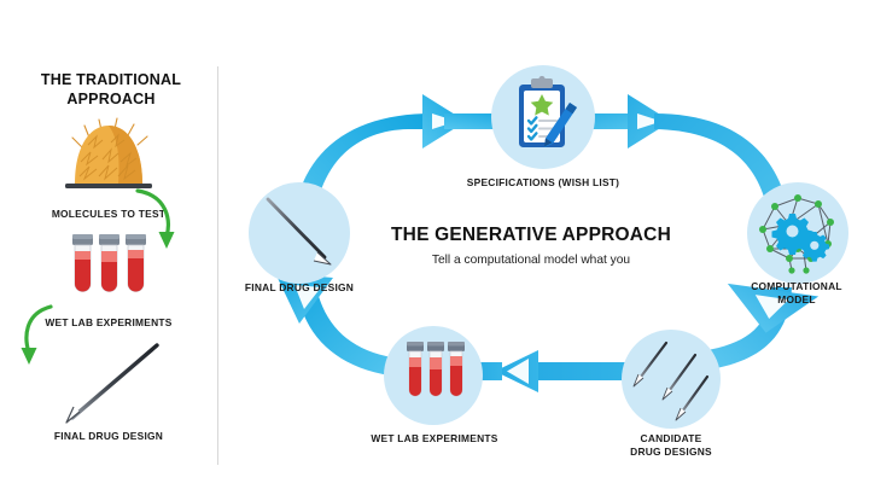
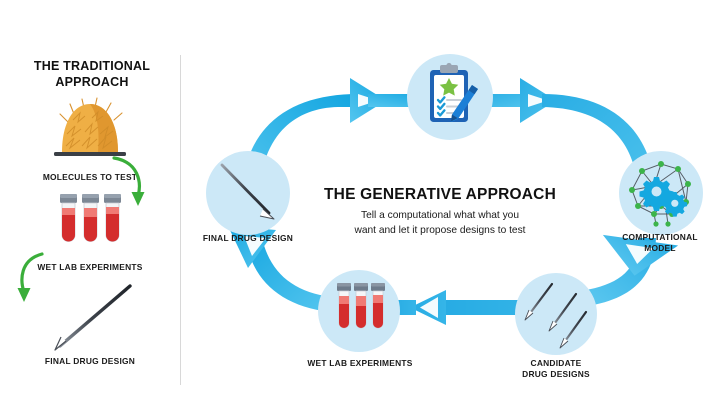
  THE TRADITIONAL APPROACH
  MOLECULES TO TEST
  WET LAB EXPERIMENTS
  FINAL DRUG DESIGN
- SPECIFICATIONS (WISH LIST)
  COMPUTATIONAL
  MODEL
  CANDIDATE
  DRUG DESIGNS
  WET LAB EXPERIMENTS
  FINAL DRUG DESIGN
  THE GENERATIVE APPROACH
- Tell a computational model what you
+ Tell a computational what what you
+ want and let it propose designs to test
